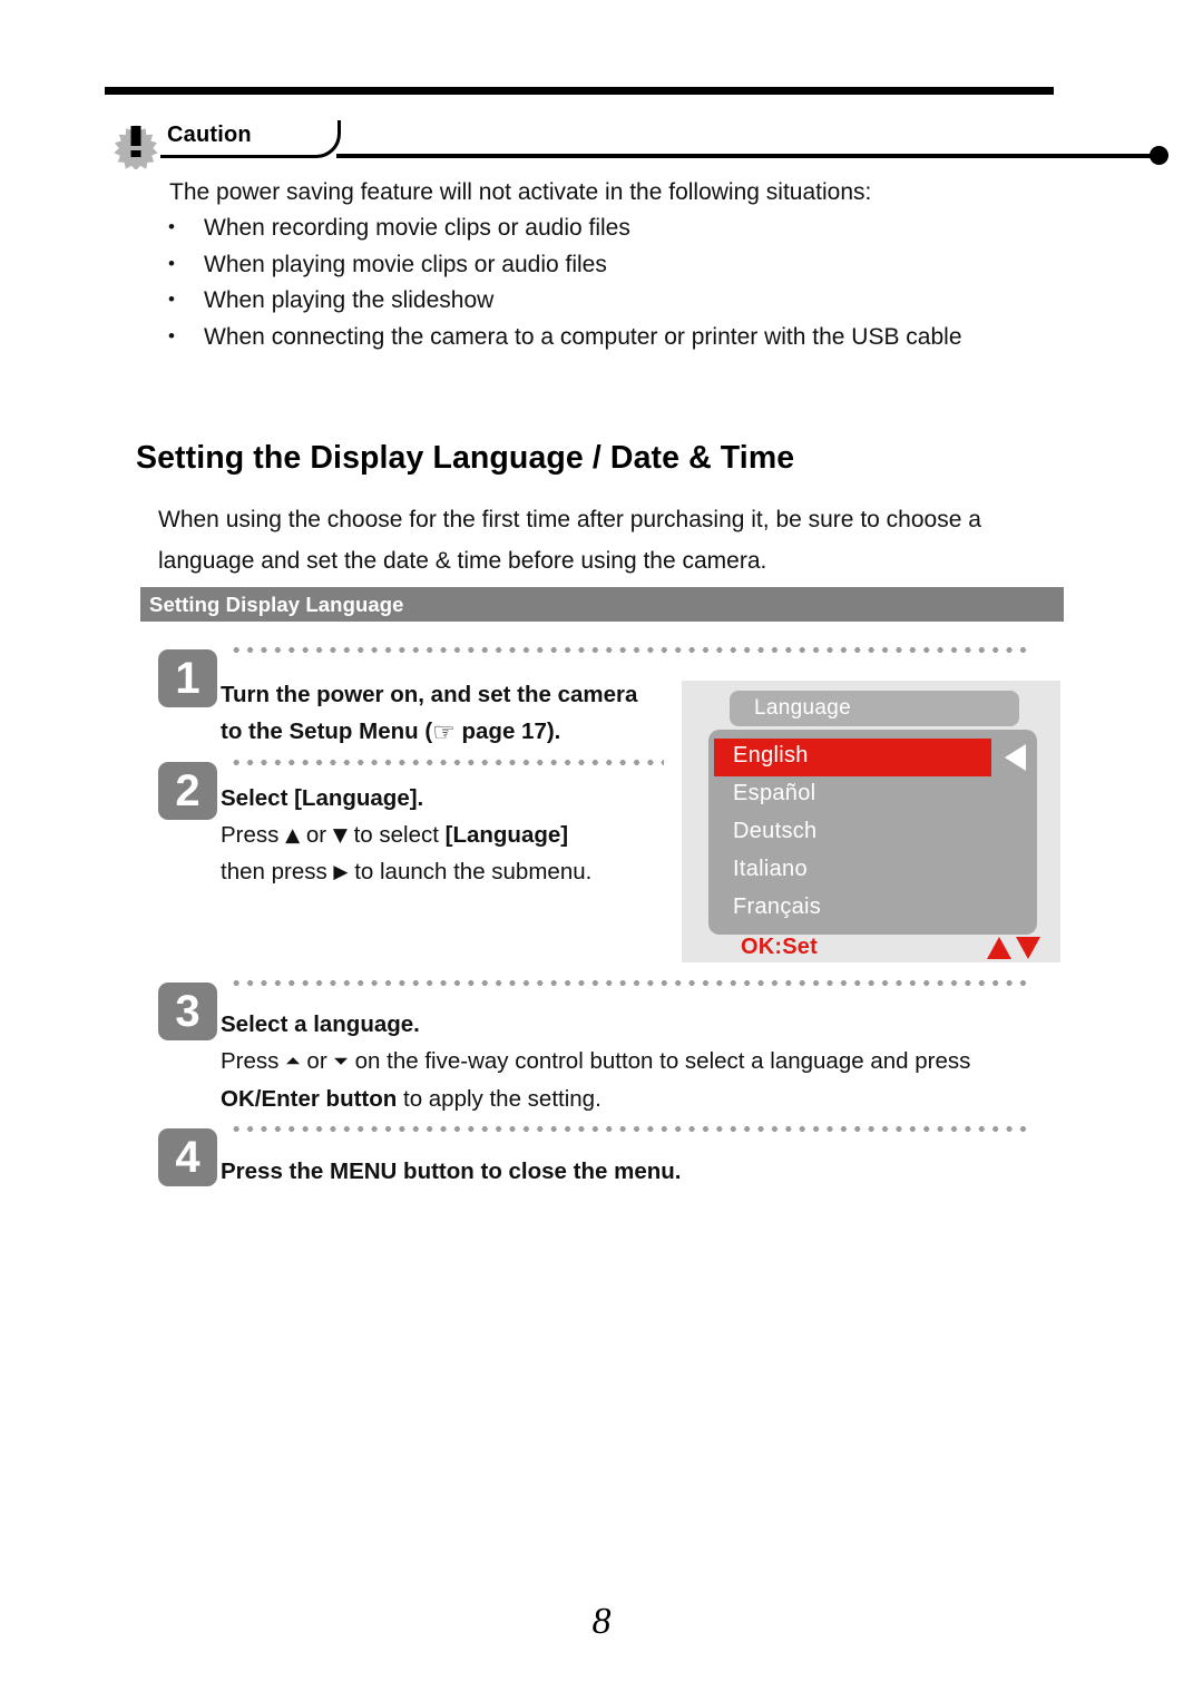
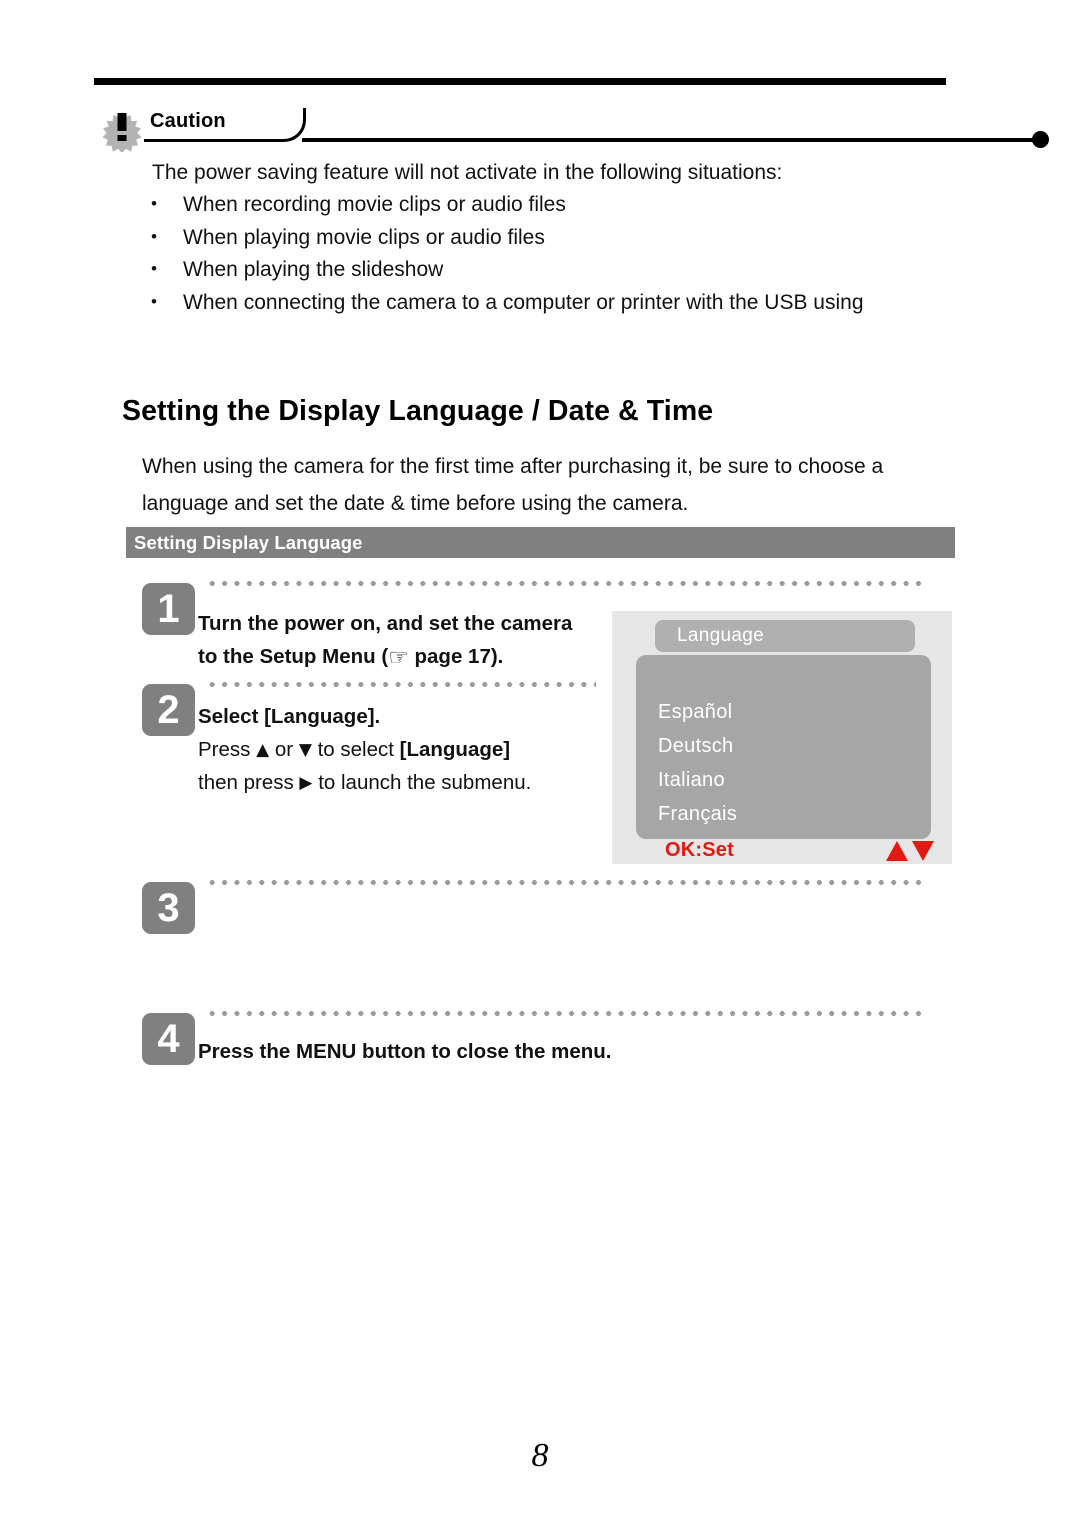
  Caution
  The power saving feature will not activate in the following situations:
  When recording movie clips or audio files
  When playing movie clips or audio files
  When playing the slideshow
- When connecting the camera to a computer or printer with the USB cable
+ When connecting the camera to a computer or printer with the USB using
  Setting the Display Language / Date & Time
- When using the choose for the first time after purchasing it, be sure to choose a
+ When using the camera for the first time after purchasing it, be sure to choose a
  language and set the date & time before using the camera.
  Setting Display Language
  1
  Turn the power on, and set the camera
  to the Setup Menu (☞ page 17).
  2
  Select [Language].
  Press ▲ or ▼ to select [Language]
  then press ▶ to launch the submenu.
  Language
- English
  Español
  Deutsch
  Italiano
  Français
  OK:Set
  3
- Select a language.
- Press ⏶ or ⏷ on the five-way control button to select a language and press
- OK/Enter button to apply the setting.
  4
  Press the MENU button to close the menu.
  8
